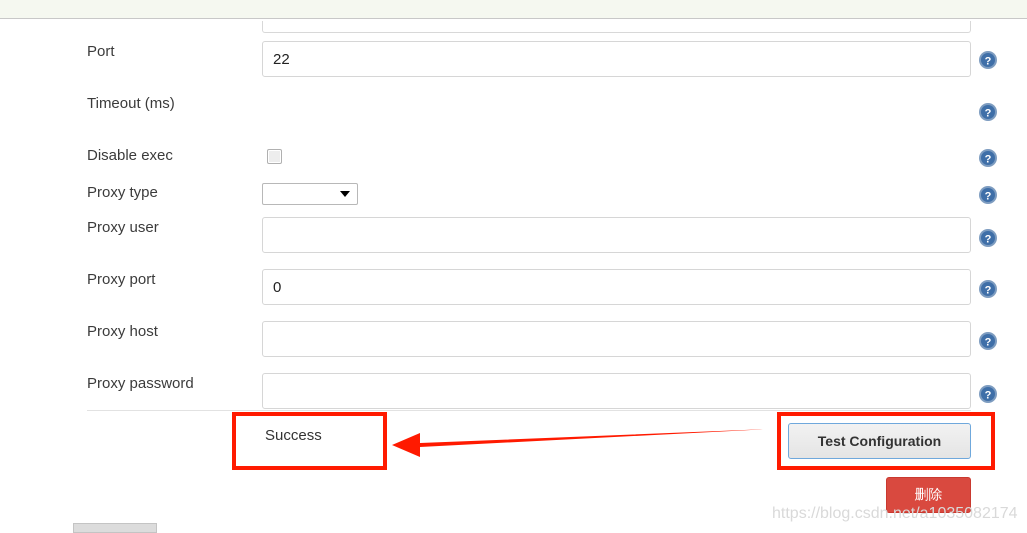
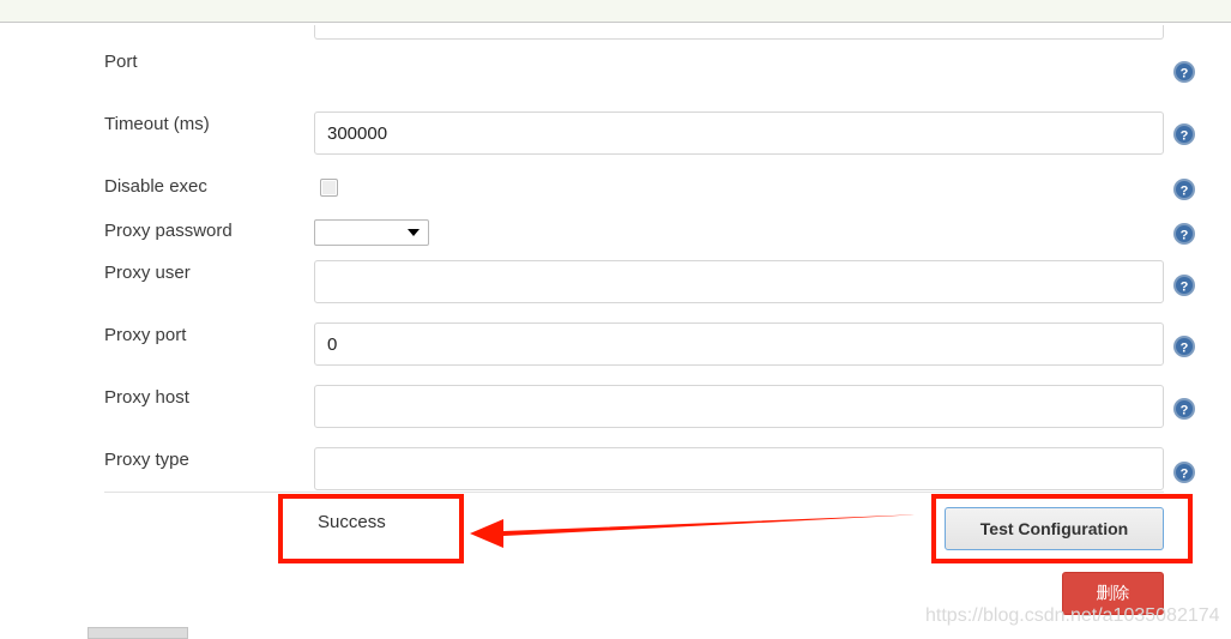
  Port
- 22
  ?
  Timeout (ms)
+ 300000
  ?
  Disable exec
  ?
- Proxy type
+ Proxy password
  ?
  Proxy user
  ?
  Proxy port
  0
  ?
  Proxy host
  ?
- Proxy password
+ Proxy type
  ?
  Success
  Test Configuration
  删除
  https://blog.csdn.net/a1035082174
